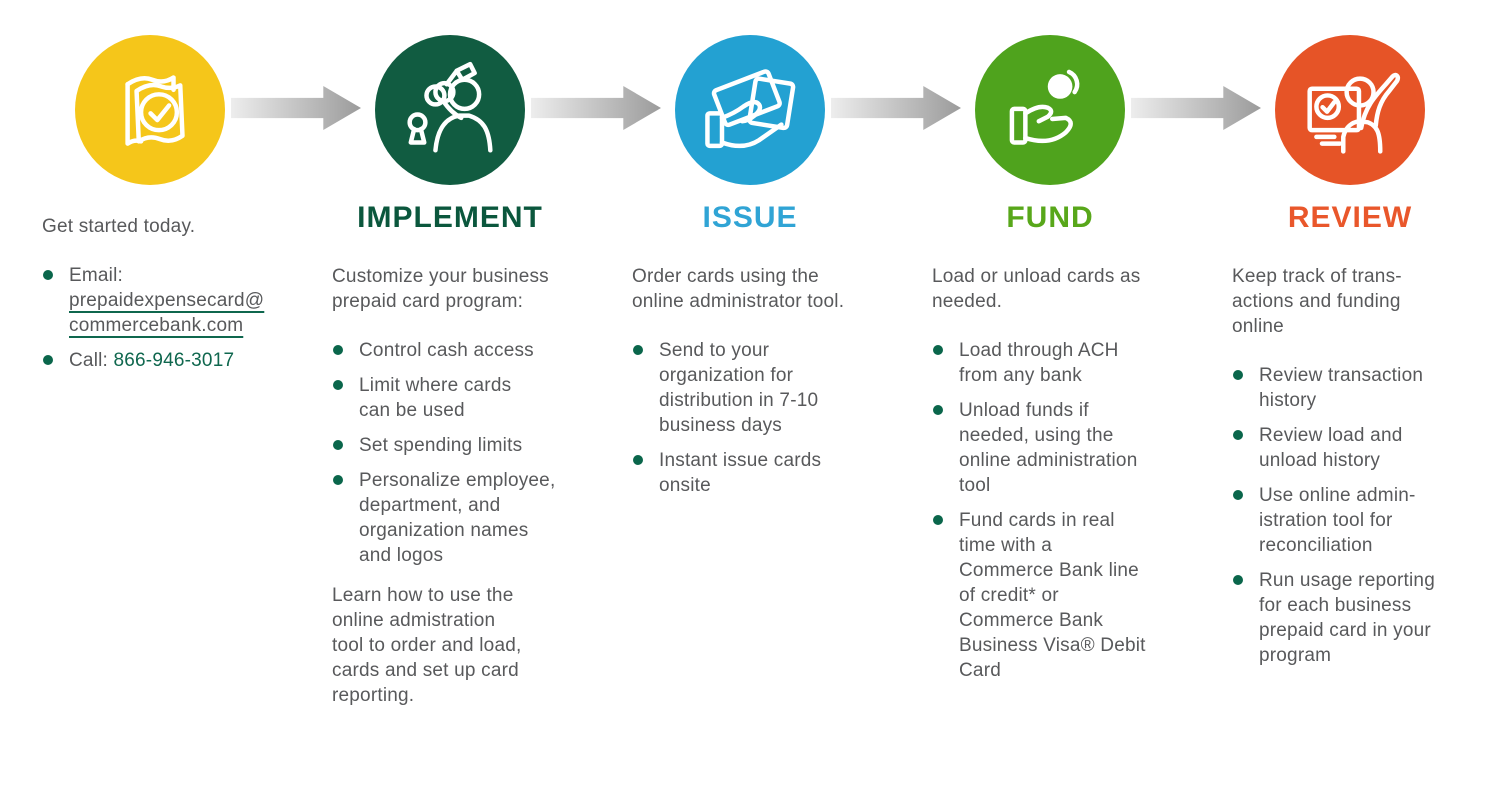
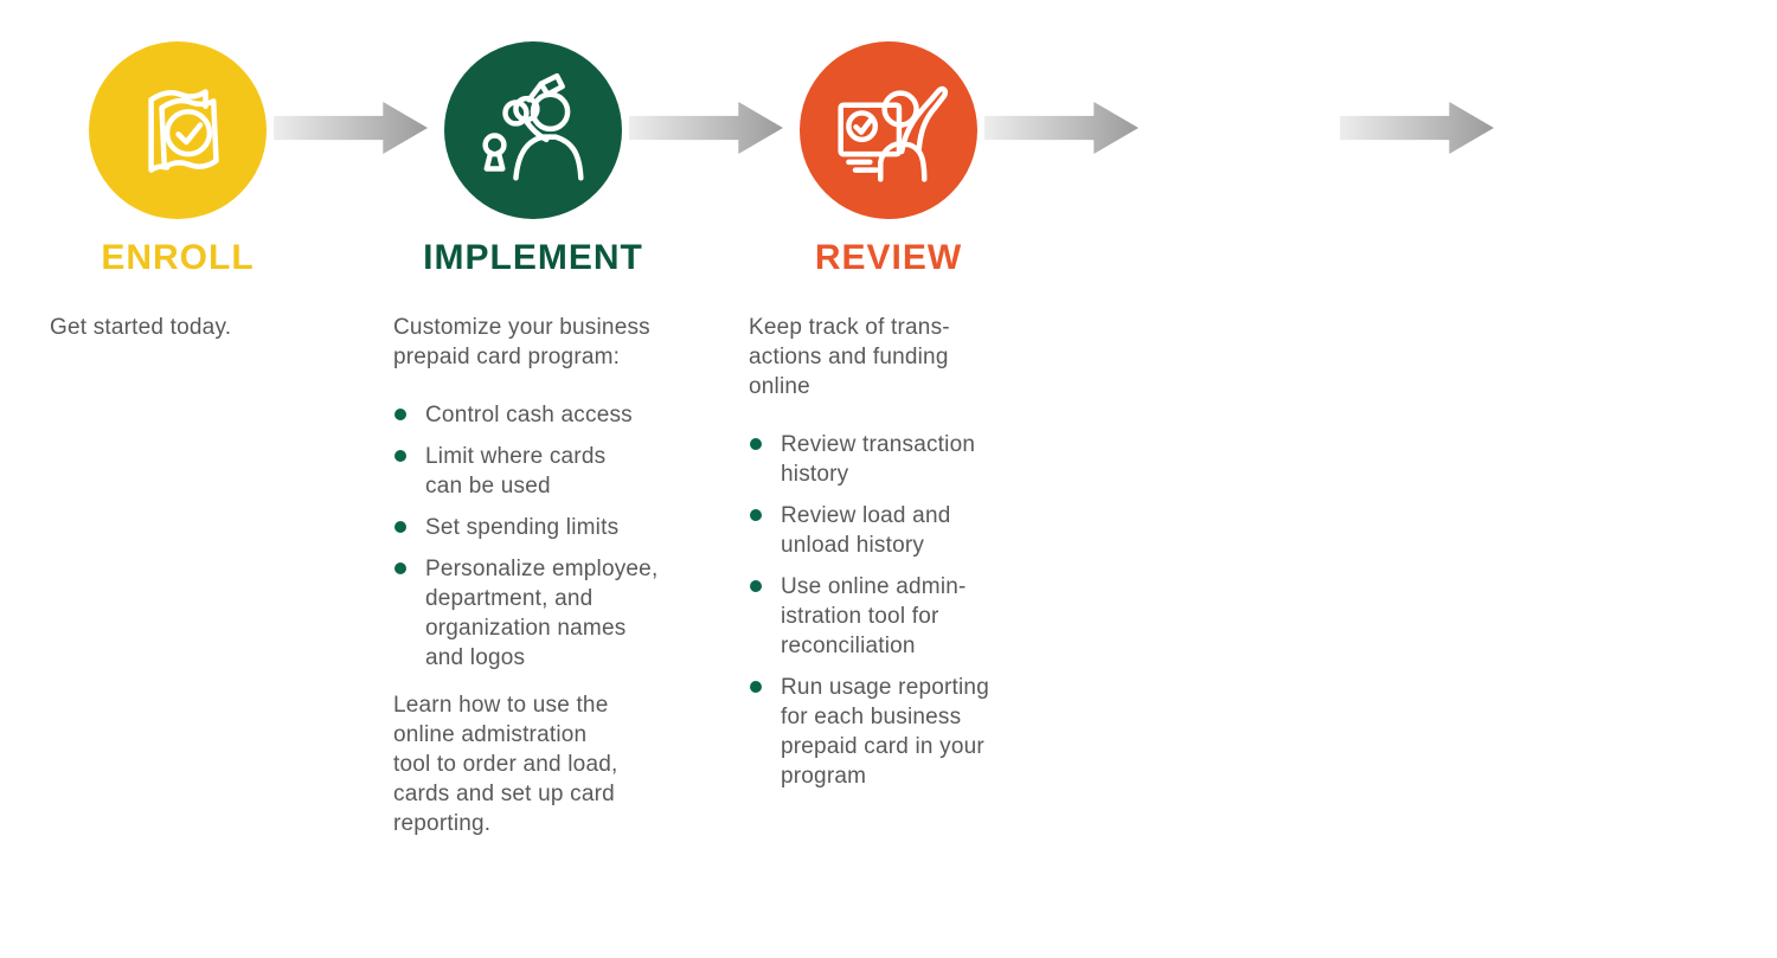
+ ENROLL
  Get started today.
- Email:
- prepaidexpensecard@
- commercebank.com
- Call: 866-946-3017
  IMPLEMENT
  Customize your business
  prepaid card program:
  Control cash access
  Limit where cards
  can be used
  Set spending limits
  Personalize employee,
  department, and
  organization names
  and logos
  Learn how to use the
  online admistration
  tool to order and load,
  cards and set up card
  reporting.
- ISSUE
- Order cards using the
- online administrator tool.
- Send to your
- organization for
- distribution in 7-10
- business days
- Instant issue cards
- onsite
- FUND
- Load or unload cards as
- needed.
- Load through ACH
- from any bank
- Unload funds if
- needed, using the
- online administration
- tool
- Fund cards in real
- time with a
- Commerce Bank line
- of credit* or
- Commerce Bank
- Business Visa® Debit
- Card
  REVIEW
  Keep track of trans-
  actions and funding
  online
  Review transaction
  history
  Review load and
  unload history
  Use online admin-
  istration tool for
  reconciliation
  Run usage reporting
  for each business
  prepaid card in your
  program
